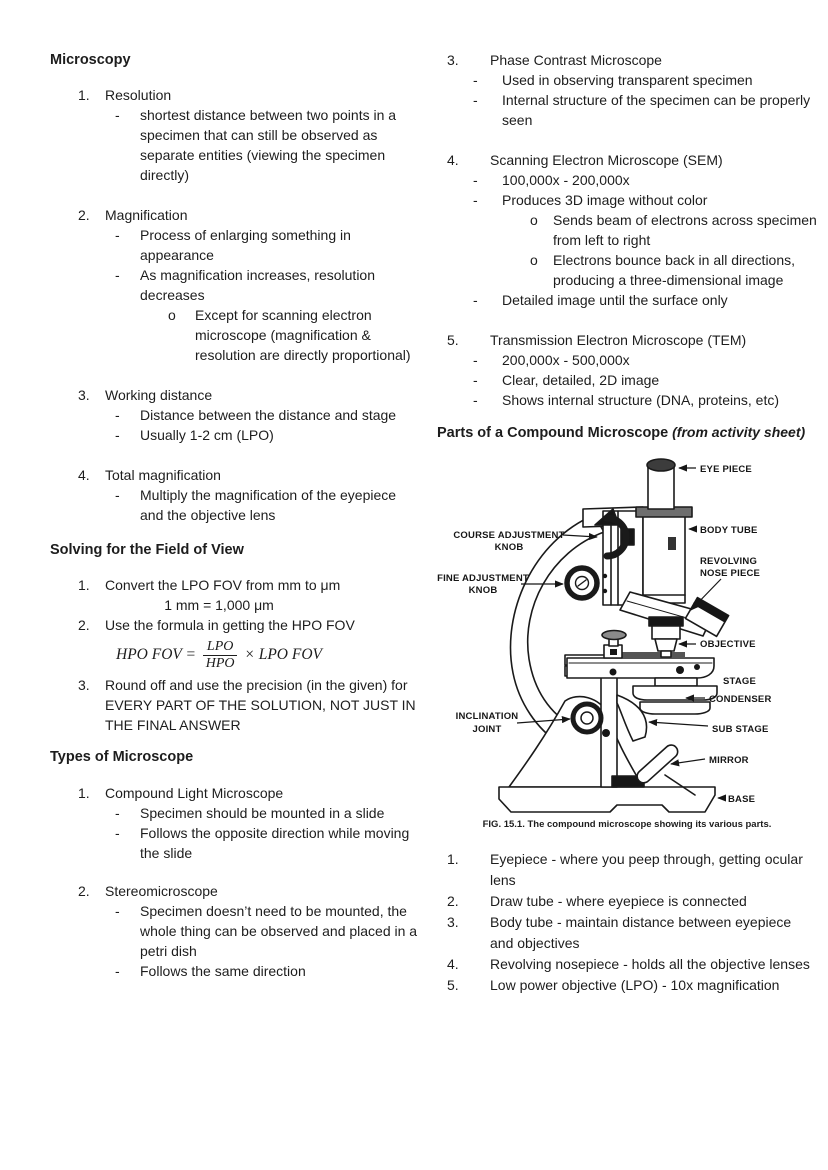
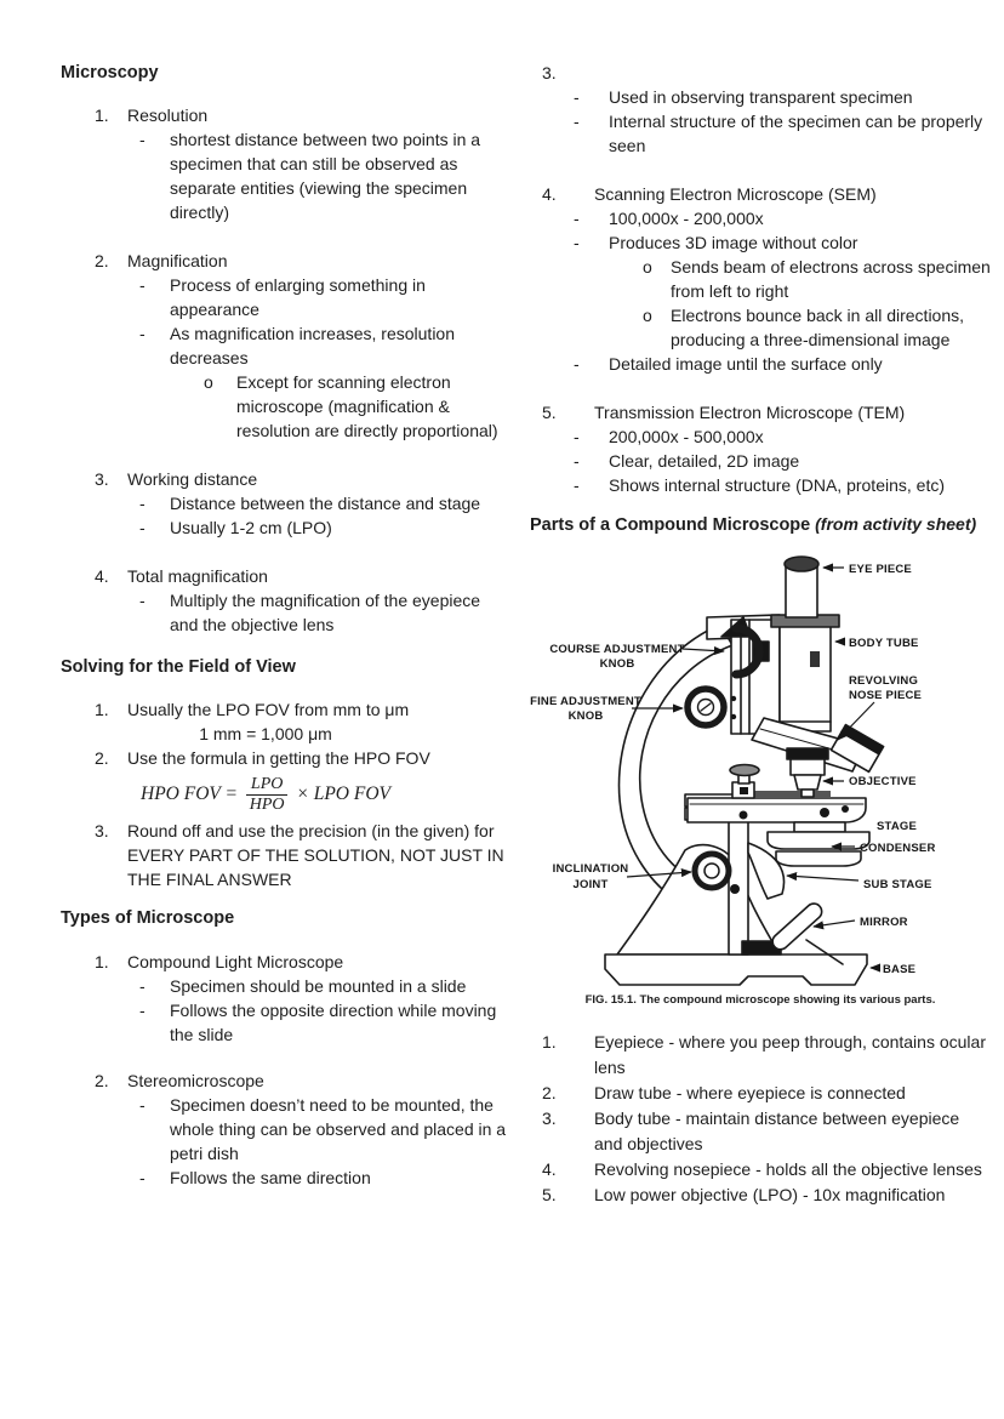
  Microscopy
  1.
  Resolution
  -
  shortest distance between two points in a specimen that can still be observed as separate entities (viewing the specimen directly)
  2.
  Magnification
  -
  Process of enlarging something in appearance
  -
  As magnification increases, resolution decreases
  o
  Except for scanning electron microscope (magnification & resolution are directly proportional)
  3.
  Working distance
  -
  Distance between the distance and stage
  -
  Usually 1-2 cm (LPO)
  4.
  Total magnification
  -
  Multiply the magnification of the eyepiece and the objective lens
  Solving for the Field of View
  1.
- Convert the LPO FOV from mm to μm
+ Usually the LPO FOV from mm to μm
  1 mm = 1,000 μm
  2.
  Use the formula in getting the HPO FOV
  HPO FOV =
  LPO
  HPO
  × LPO FOV
  3.
  Round off and use the precision (in the given) for EVERY PART OF THE SOLUTION, NOT JUST IN THE FINAL ANSWER
  Types of Microscope
  1.
  Compound Light Microscope
  -
  Specimen should be mounted in a slide
  -
  Follows the opposite direction while moving the slide
  2.
  Stereomicroscope
  -
  Specimen doesn’t need to be mounted, the whole thing can be observed and placed in a petri dish
  -
  Follows the same direction
  3.
- Phase Contrast Microscope
  -
  Used in observing transparent specimen
  -
  Internal structure of the specimen can be properly seen
  4.
  Scanning Electron Microscope (SEM)
  -
  100,000x - 200,000x
  -
  Produces 3D image without color
  o
  Sends beam of electrons across specimen from left to right
  o
  Electrons bounce back in all directions, producing a three-dimensional image
  -
  Detailed image until the surface only
  5.
  Transmission Electron Microscope (TEM)
  -
  200,000x - 500,000x
  -
  Clear, detailed, 2D image
  -
  Shows internal structure (DNA, proteins, etc)
  Parts of a Compound Microscope (from activity sheet)
  EYE PIECE
  BODY TUBE
  REVOLVING
  NOSE PIECE
  OBJECTIVE
  STAGE
  CONDENSER
  SUB STAGE
  MIRROR
  BASE
  COURSE ADJUSTMENT
  KNOB
  FINE ADJUSTMENT
  KNOB
  INCLINATION
  JOINT
  FIG. 15.1. The compound microscope showing its various parts.
  1.
- Eyepiece - where you peep through, getting ocular lens
+ Eyepiece - where you peep through, contains ocular lens
  2.
  Draw tube - where eyepiece is connected
  3.
  Body tube - maintain distance between eyepiece and objectives
  4.
  Revolving nosepiece - holds all the objective lenses
  5.
  Low power objective (LPO) - 10x magnification
